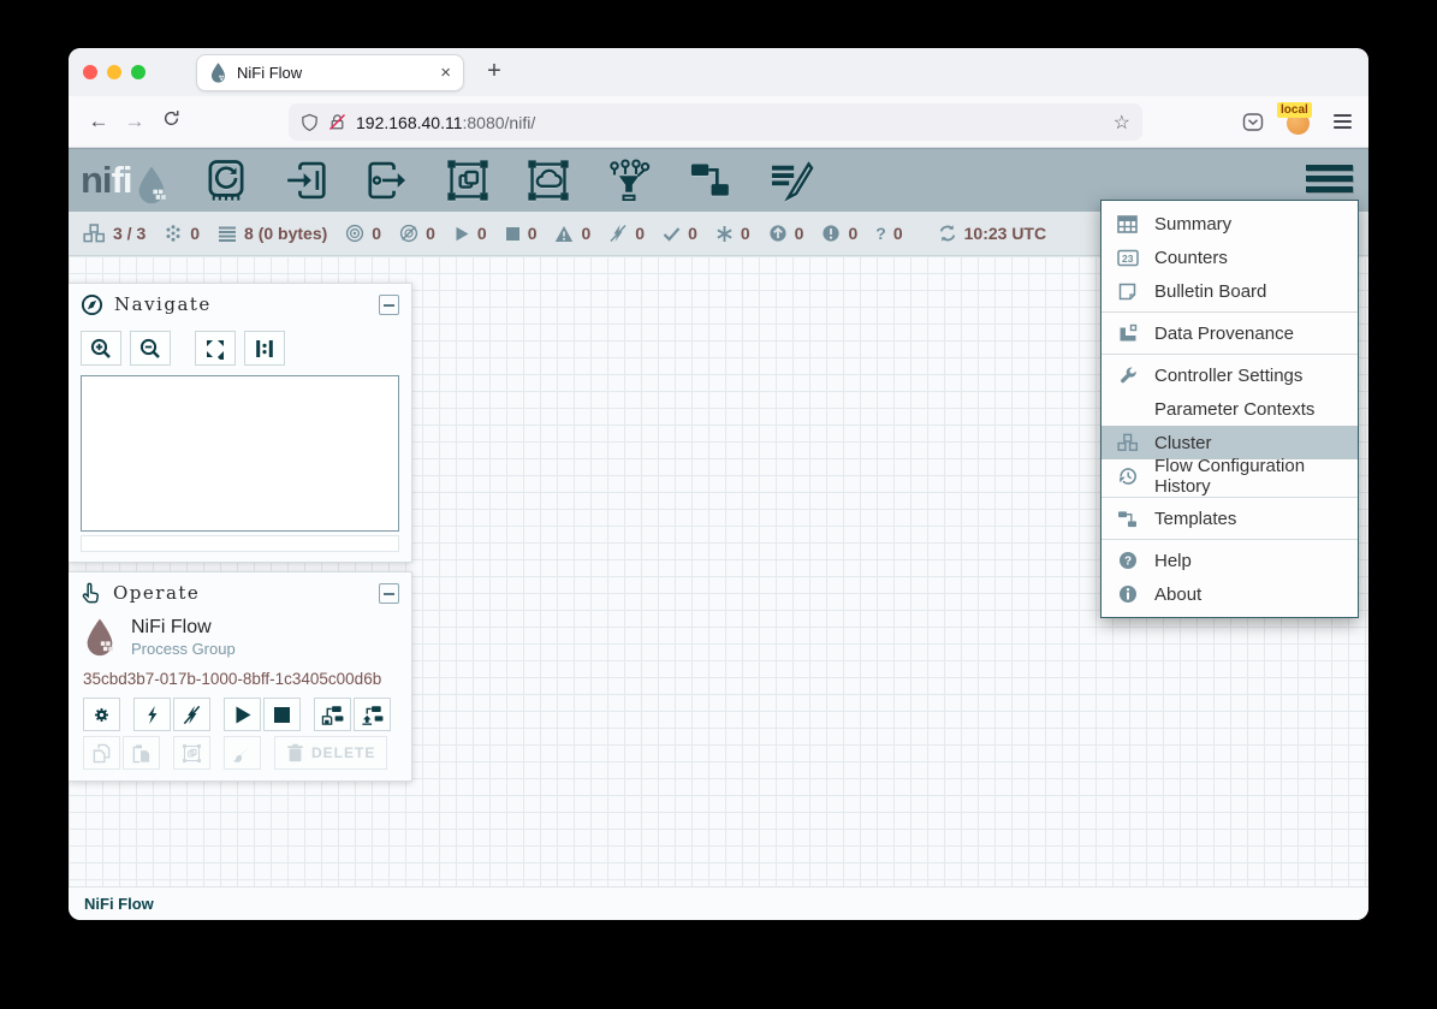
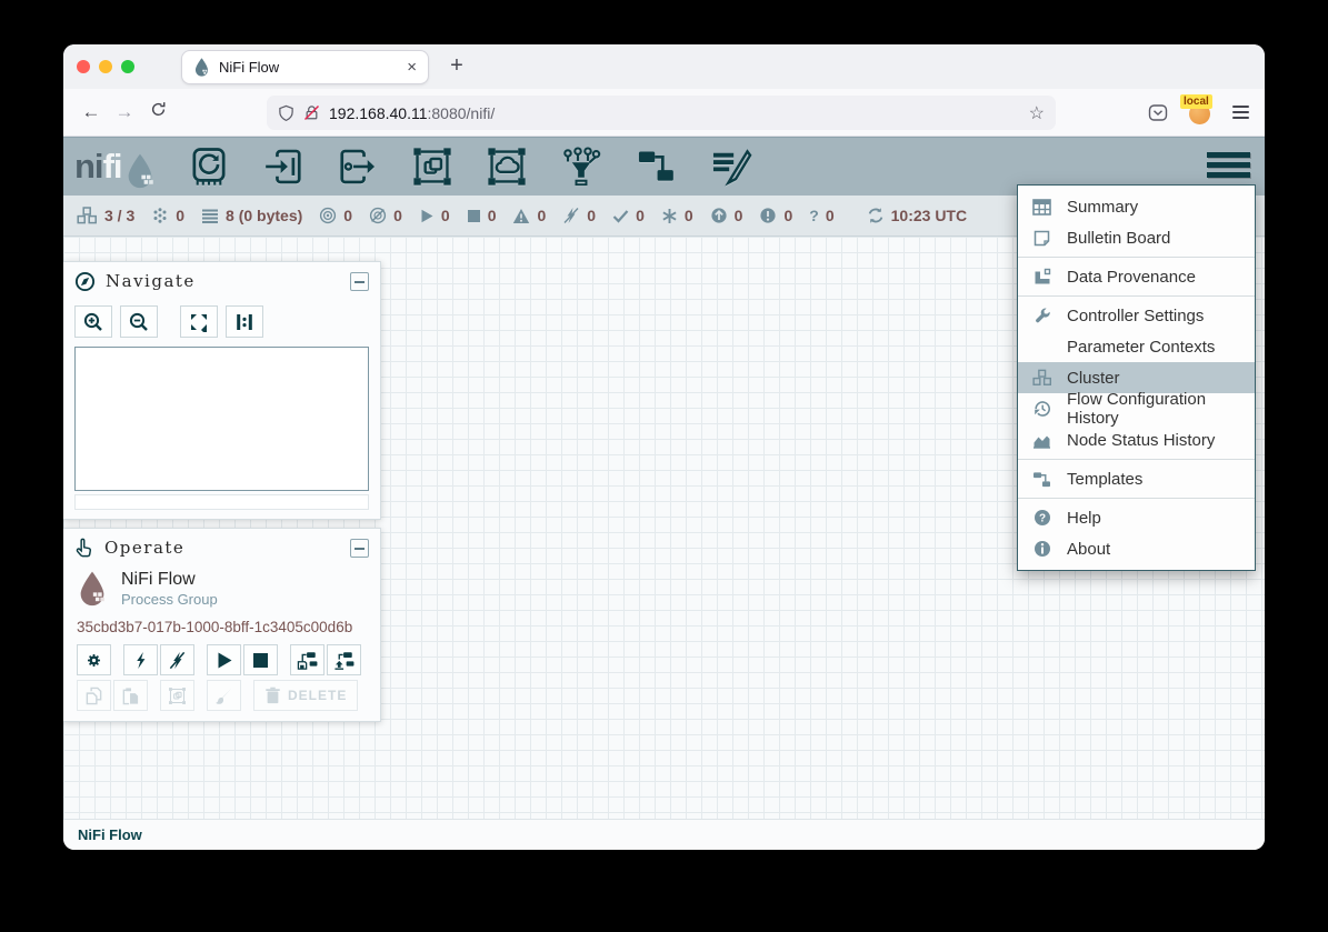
  NiFi Flow
  ×
  +
  ←
  →
  192.168.40.11:8080/nifi/
  ☆
  local
  ni
  fi
  3 / 3
  0
  8 (0 bytes)
  0
  0
  0
  0
  0
  0
  0
  0
  0
  0
  ?
  0
  10:23 UTC
  Navigate
  Operate
  NiFi Flow
  Process Group
  35cbd3b7-017b-1000-8bff-1c3405c00d6b
  DELETE
  NiFi Flow
  Summary
- 23
- Counters
  Bulletin Board
  Data Provenance
  Controller Settings
  Parameter Contexts
  Cluster
  Flow Configuration History
+ Node Status History
  Templates
  ?
  Help
  About
